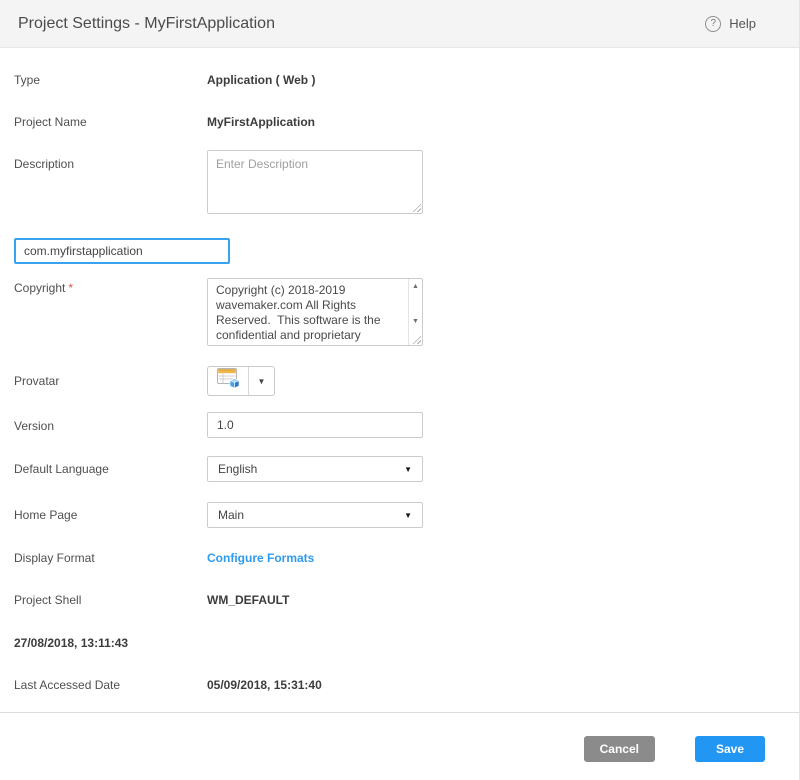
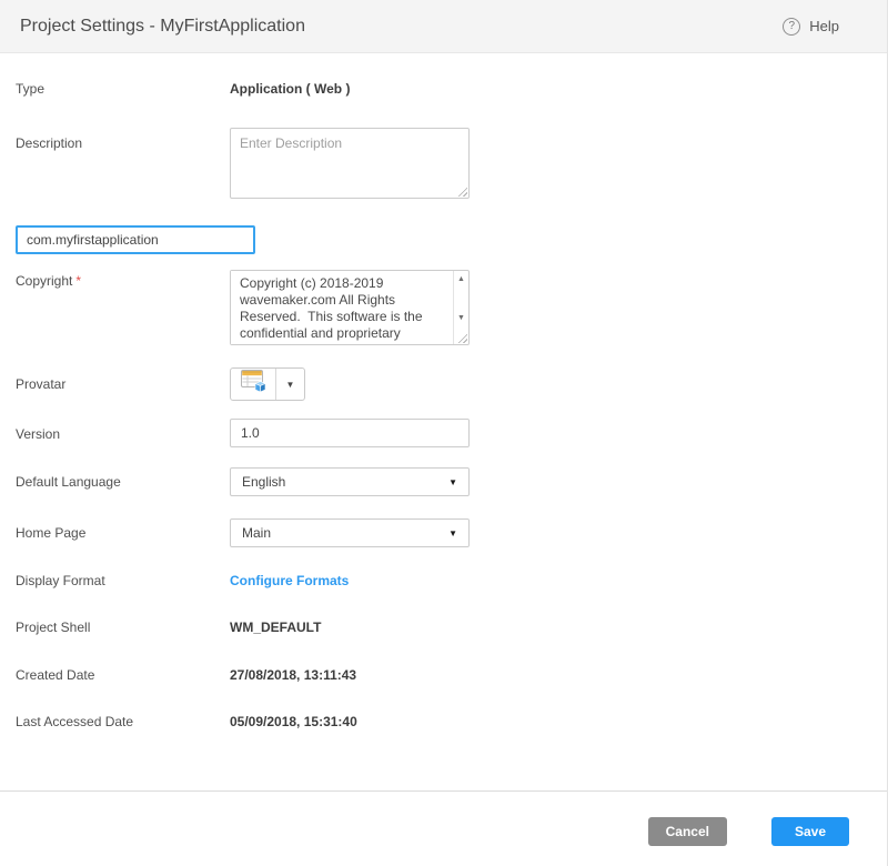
  Project Settings - MyFirstApplication
  ?
  Help
  Type
  Application ( Web )
- Project Name
- MyFirstApplication
  Description
  Enter Description
  com.myfirstapplication
  Copyright *
  Provatar
  ▼
  Version
  1.0
  Default Language
  English
  ▼
  Home Page
  Main
  ▼
  Display Format
  Configure Formats
  Project Shell
  WM_DEFAULT
+ Created Date
  27/08/2018, 13:11:43
  Last Accessed Date
  05/09/2018, 15:31:40
  Cancel
  Save
